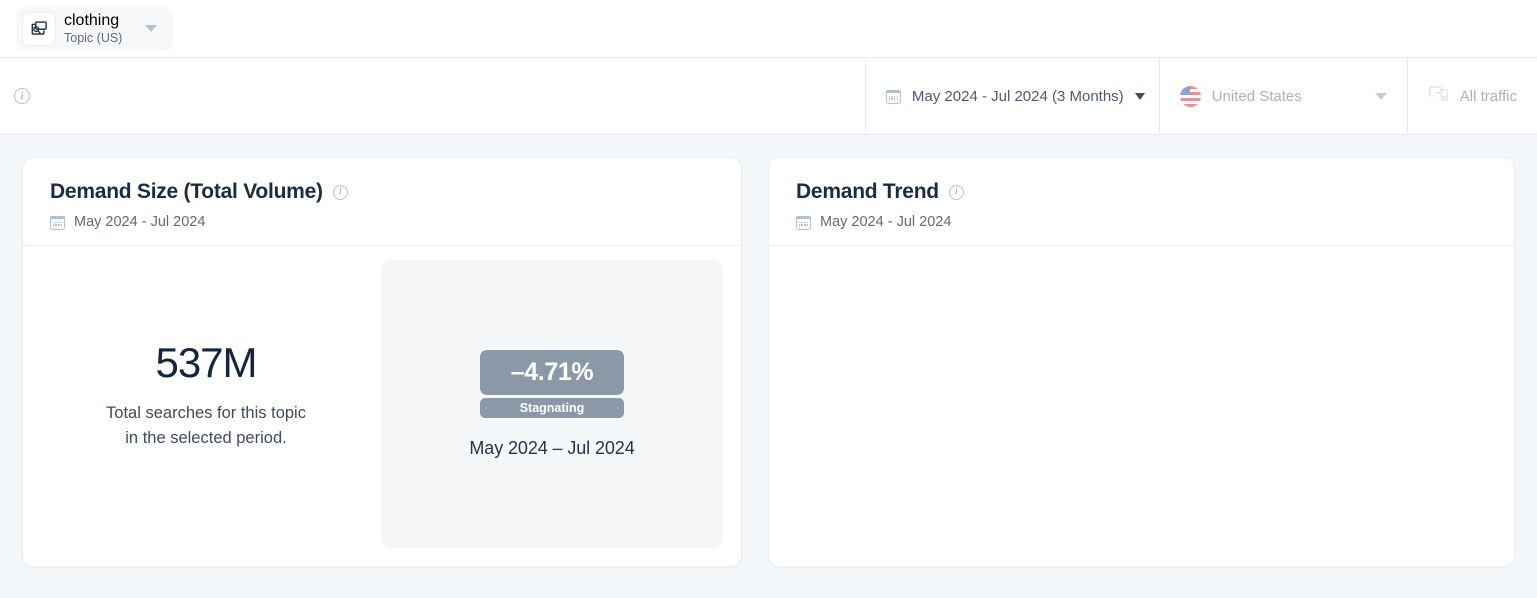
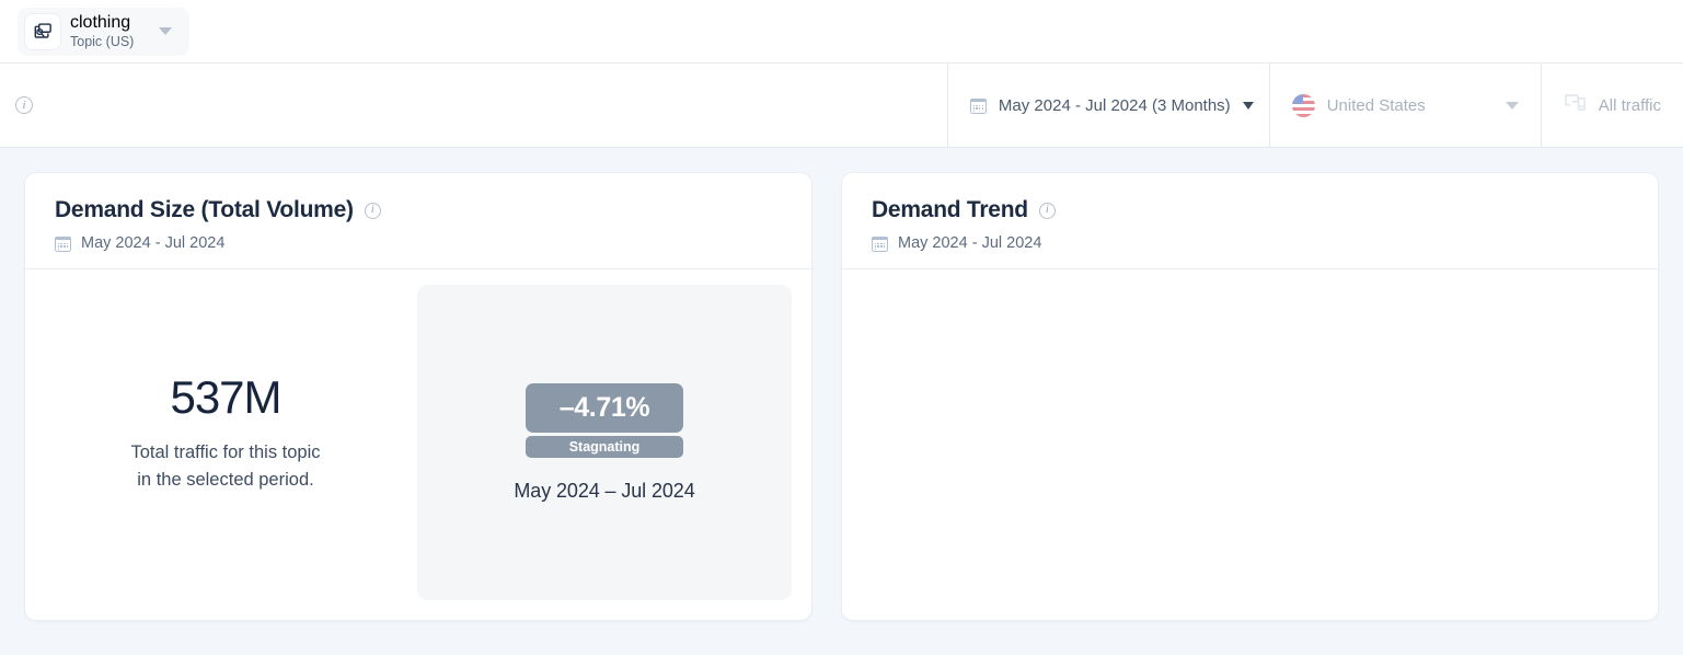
  clothing
  Topic (US)
  i
  May 2024 - Jul 2024 (3 Months)
  United States
  All traffic
  Demand Size (Total Volume)
  i
  May 2024 - Jul 2024
  537M
- Total searches for this topic
+ Total traffic for this topic
  in the selected period.
  –4.71%
  Stagnating
  May 2024 – Jul 2024
  Demand Trend
  i
  May 2024 - Jul 2024
